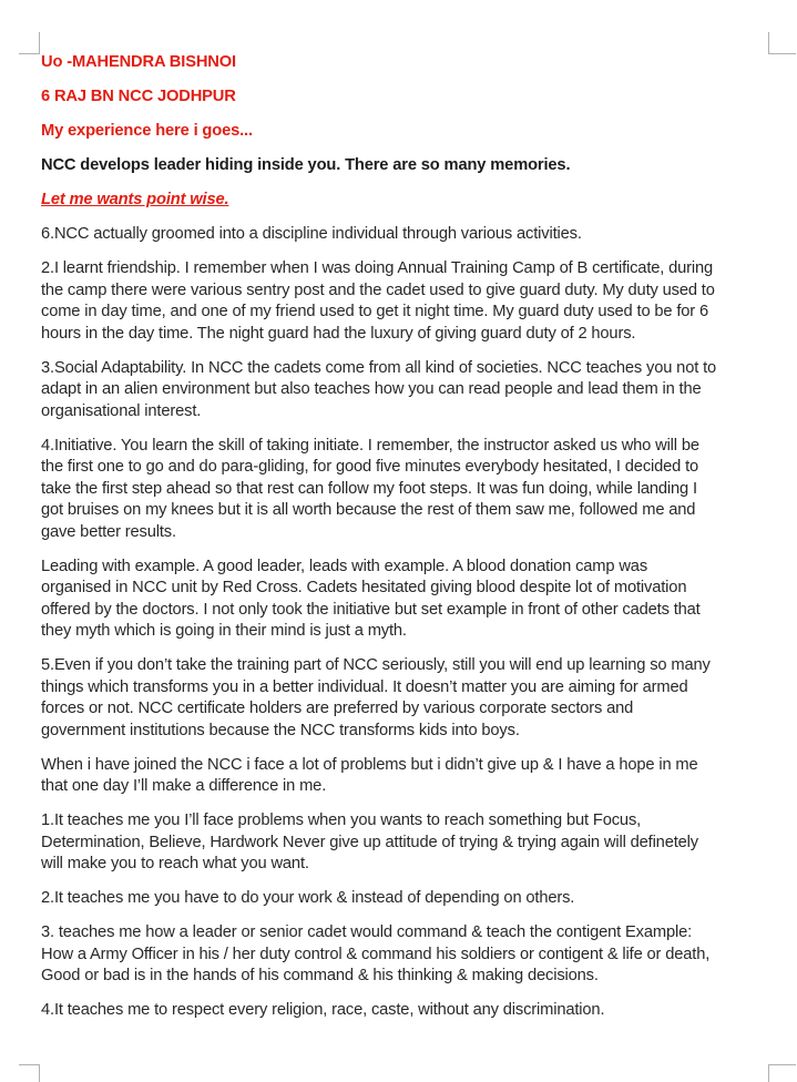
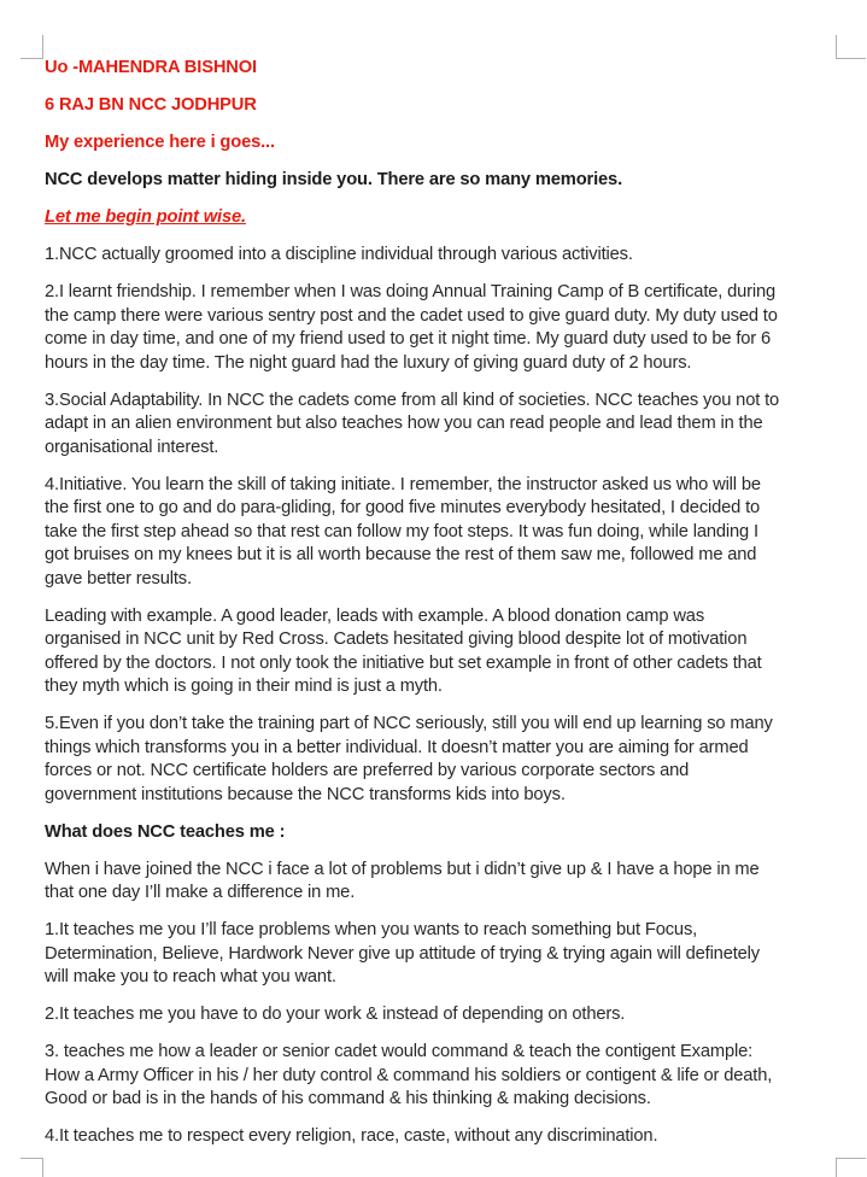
  Uo -MAHENDRA BISHNOI
  6 RAJ BN NCC JODHPUR
  My experience here i goes...
- NCC develops leader hiding inside you. There are so many memories.
+ NCC develops matter hiding inside you. There are so many memories.
- Let me wants point wise.
+ Let me begin point wise.
- 6.NCC actually groomed into a discipline individual through various activities.
+ 1.NCC actually groomed into a discipline individual through various activities.
  2.I learnt friendship. I remember when I was doing Annual Training Camp of B certificate, during
  the camp there were various sentry post and the cadet used to give guard duty. My duty used to
  come in day time, and one of my friend used to get it night time. My guard duty used to be for 6
  hours in the day time. The night guard had the luxury of giving guard duty of 2 hours.
  3.Social Adaptability. In NCC the cadets come from all kind of societies. NCC teaches you not to
  adapt in an alien environment but also teaches how you can read people and lead them in the
  organisational interest.
  4.Initiative. You learn the skill of taking initiate. I remember, the instructor asked us who will be
  the first one to go and do para-gliding, for good five minutes everybody hesitated, I decided to
  take the first step ahead so that rest can follow my foot steps. It was fun doing, while landing I
  got bruises on my knees but it is all worth because the rest of them saw me, followed me and
  gave better results.
  Leading with example. A good leader, leads with example. A blood donation camp was
  organised in NCC unit by Red Cross. Cadets hesitated giving blood despite lot of motivation
  offered by the doctors. I not only took the initiative but set example in front of other cadets that
  they myth which is going in their mind is just a myth.
  5.Even if you don’t take the training part of NCC seriously, still you will end up learning so many
  things which transforms you in a better individual. It doesn’t matter you are aiming for armed
  forces or not. NCC certificate holders are preferred by various corporate sectors and
  government institutions because the NCC transforms kids into boys.
+ What does NCC teaches me :
  When i have joined the NCC i face a lot of problems but i didn’t give up & I have a hope in me
  that one day I’ll make a difference in me.
  1.It teaches me you I’ll face problems when you wants to reach something but Focus,
  Determination, Believe, Hardwork Never give up attitude of trying & trying again will definetely
  will make you to reach what you want.
  2.It teaches me you have to do your work & instead of depending on others.
  3. teaches me how a leader or senior cadet would command & teach the contigent Example:
  How a Army Officer in his / her duty control & command his soldiers or contigent & life or death,
  Good or bad is in the hands of his command & his thinking & making decisions.
  4.It teaches me to respect every religion, race, caste, without any discrimination.
